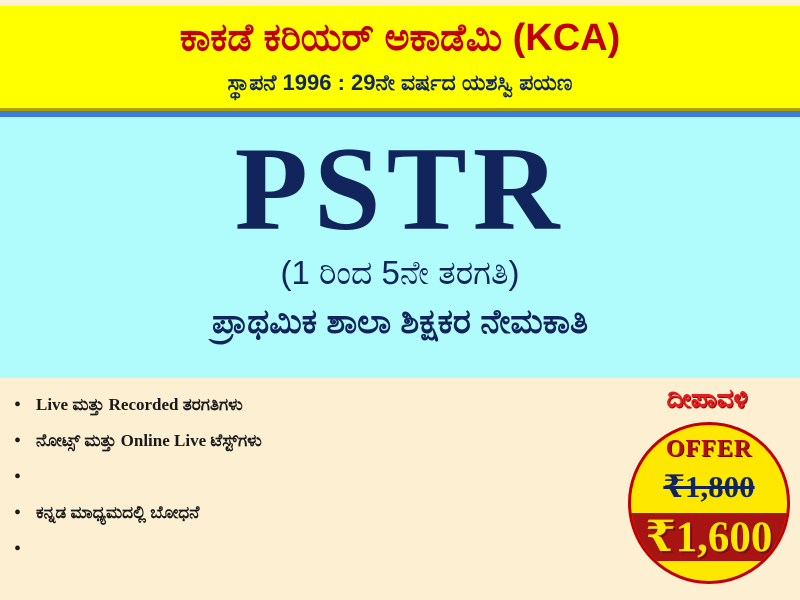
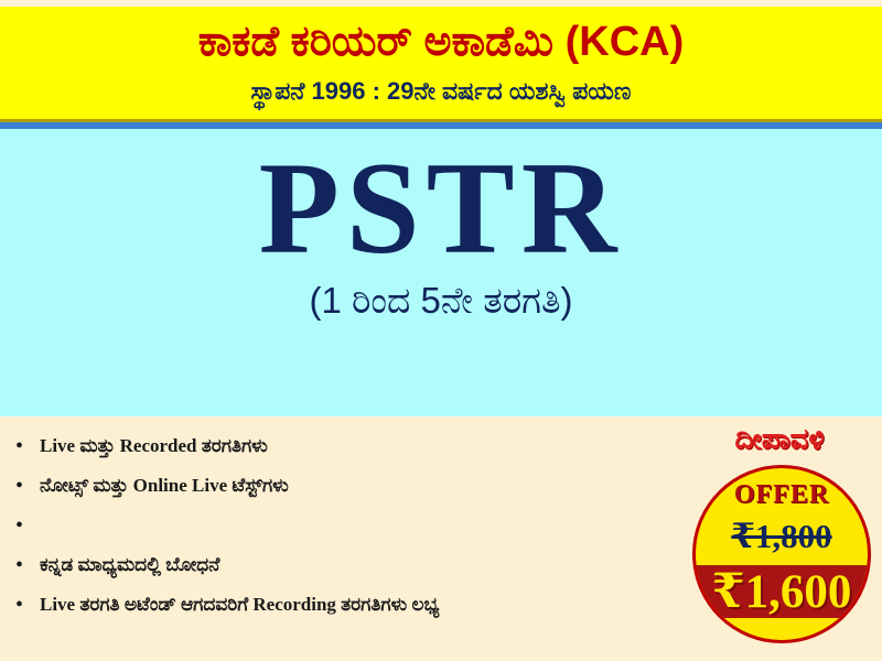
  ಕಾಕಡೆ ಕರಿಯರ್ ಅಕಾಡೆಮಿ (KCA)
  ಸ್ಥಾಪನೆ 1996 : 29ನೇ ವರ್ಷದ ಯಶಸ್ವಿ ಪಯಣ
  PSTR
  (1 ರಿಂದ 5ನೇ ತರಗತಿ)
- ಪ್ರಾಥಮಿಕ ಶಾಲಾ ಶಿಕ್ಷಕರ ನೇಮಕಾತಿ
  •
  Live ಮತ್ತು Recorded ತರಗತಿಗಳು
  •
  ನೋಟ್ಸ್ ಮತ್ತು Online Live ಟೆಸ್ಟ್‌ಗಳು
  •
  •
  ಕನ್ನಡ ಮಾಧ್ಯಮದಲ್ಲಿ ಬೋಧನೆ
  •
+ Live ತರಗತಿ ಅಟೆಂಡ್ ಆಗದವರಿಗೆ Recording ತರಗತಿಗಳು ಲಭ್ಯ
  ದೀಪಾವಳಿ
  OFFER
  ₹1,800
  ₹1,600
